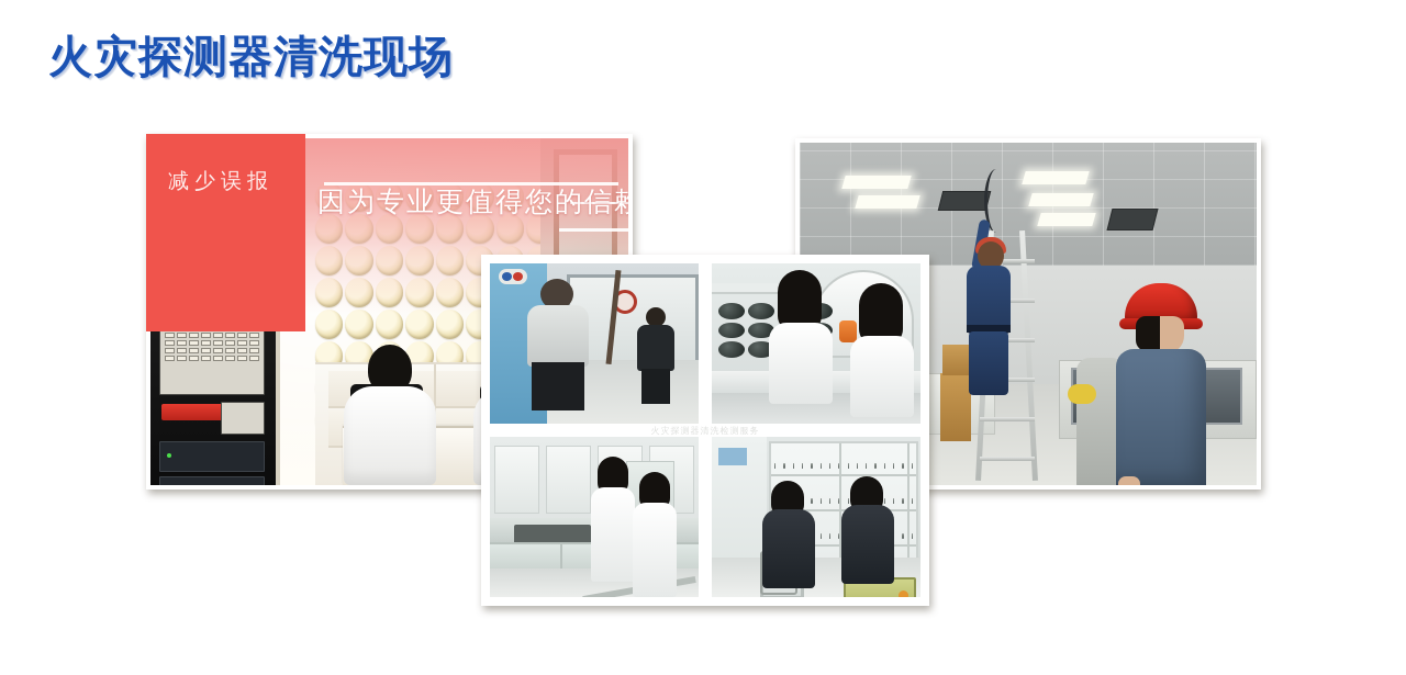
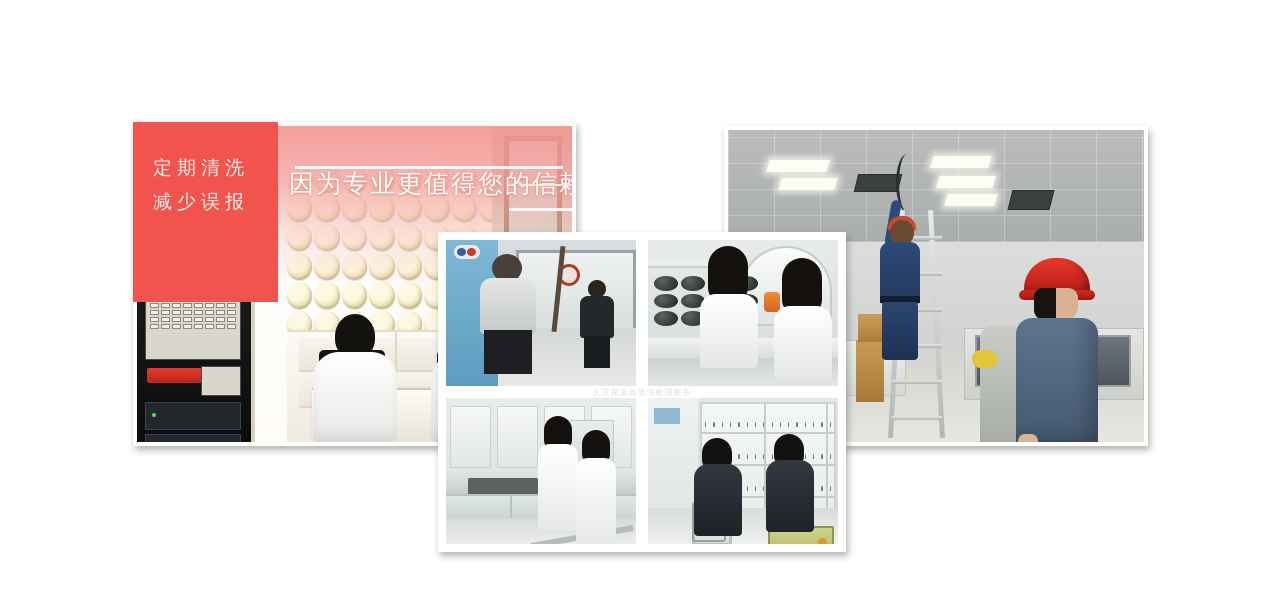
- 火灾探测器清洗现场
  因为专业更值得您的信
+ 定期清洗
  减少误报
  火灾探测器清洗检测服务
